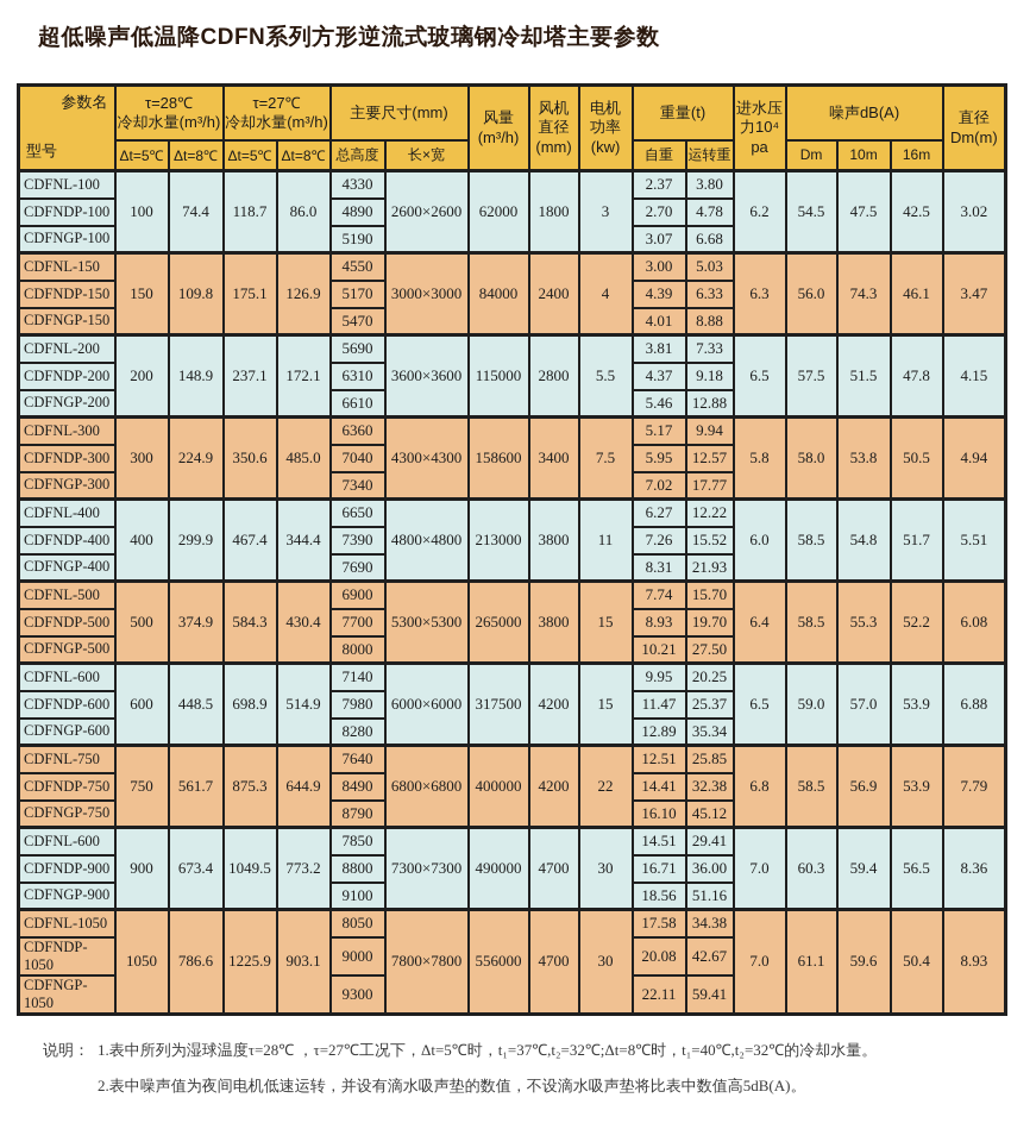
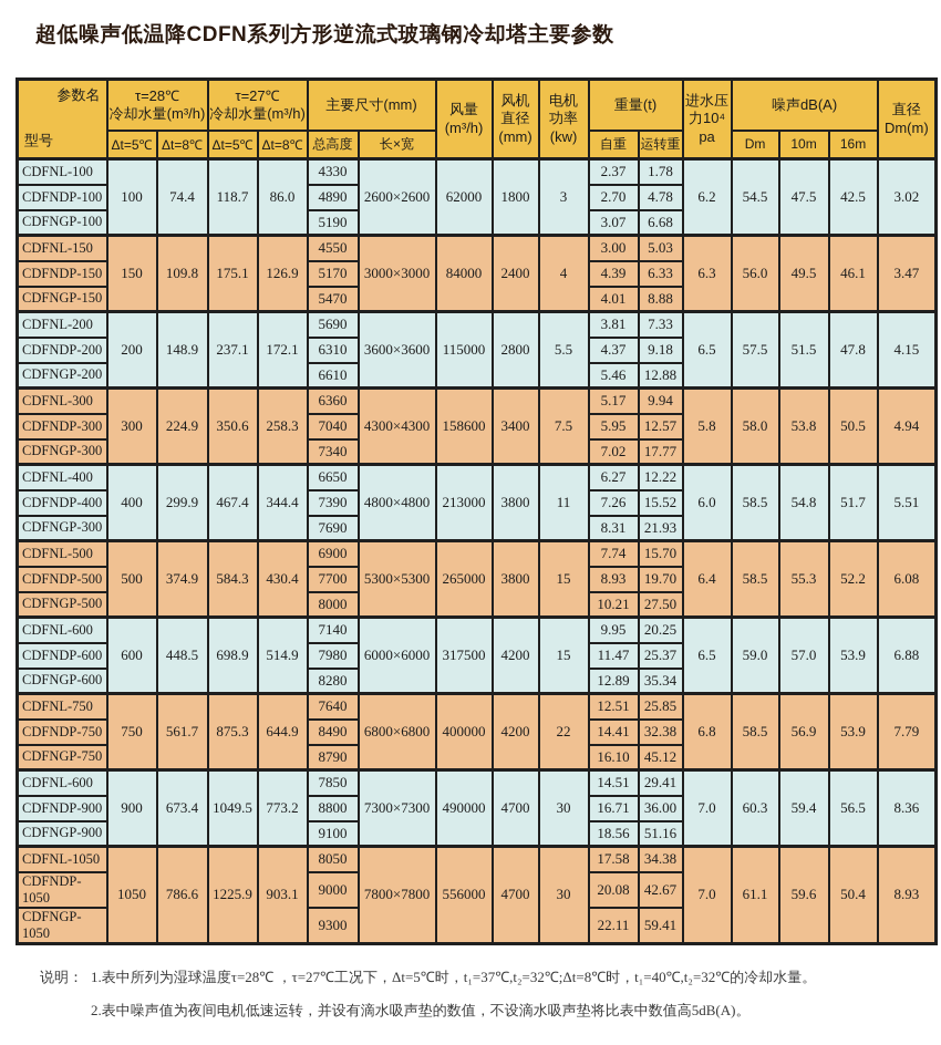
  超低噪声低温降CDFN系列方形逆流式玻璃钢冷却塔主要参数
  参数名 型号	τ=28℃ 冷却水量(m³/h)	τ=27℃ 冷却水量(m³/h)	主要尺寸(mm)	风量 (m³/h)	风机 直径 (mm)	电机 功率 (kw)	重量(t)	进水压 力10⁴ pa	噪声dB(A)	直径 Dm(m)
  Δt=5℃	Δt=8℃	Δt=5℃	Δt=8℃	总高度	长×宽	自重	运转重	Dm	10m	16m
- CDFNL-100	100	74.4	118.7	86.0	4330	2600×2600	62000	1800	3	2.37	3.80	6.2	54.5	47.5	42.5	3.02
+ CDFNL-100	100	74.4	118.7	86.0	4330	2600×2600	62000	1800	3	2.37	1.78	6.2	54.5	47.5	42.5	3.02
  CDFNDP-100	4890	2.70	4.78
  CDFNGP-100	5190	3.07	6.68
- CDFNL-150	150	109.8	175.1	126.9	4550	3000×3000	84000	2400	4	3.00	5.03	6.3	56.0	74.3	46.1	3.47
+ CDFNL-150	150	109.8	175.1	126.9	4550	3000×3000	84000	2400	4	3.00	5.03	6.3	56.0	49.5	46.1	3.47
  CDFNDP-150	5170	4.39	6.33
  CDFNGP-150	5470	4.01	8.88
  CDFNL-200	200	148.9	237.1	172.1	5690	3600×3600	115000	2800	5.5	3.81	7.33	6.5	57.5	51.5	47.8	4.15
  CDFNDP-200	6310	4.37	9.18
  CDFNGP-200	6610	5.46	12.88
- CDFNL-300	300	224.9	350.6	485.0	6360	4300×4300	158600	3400	7.5	5.17	9.94	5.8	58.0	53.8	50.5	4.94
+ CDFNL-300	300	224.9	350.6	258.3	6360	4300×4300	158600	3400	7.5	5.17	9.94	5.8	58.0	53.8	50.5	4.94
  CDFNDP-300	7040	5.95	12.57
  CDFNGP-300	7340	7.02	17.77
  CDFNL-400	400	299.9	467.4	344.4	6650	4800×4800	213000	3800	11	6.27	12.22	6.0	58.5	54.8	51.7	5.51
  CDFNDP-400	7390	7.26	15.52
- CDFNGP-400	7690	8.31	21.93
+ CDFNGP-300	7690	8.31	21.93
  CDFNL-500	500	374.9	584.3	430.4	6900	5300×5300	265000	3800	15	7.74	15.70	6.4	58.5	55.3	52.2	6.08
  CDFNDP-500	7700	8.93	19.70
  CDFNGP-500	8000	10.21	27.50
  CDFNL-600	600	448.5	698.9	514.9	7140	6000×6000	317500	4200	15	9.95	20.25	6.5	59.0	57.0	53.9	6.88
  CDFNDP-600	7980	11.47	25.37
  CDFNGP-600	8280	12.89	35.34
  CDFNL-750	750	561.7	875.3	644.9	7640	6800×6800	400000	4200	22	12.51	25.85	6.8	58.5	56.9	53.9	7.79
  CDFNDP-750	8490	14.41	32.38
  CDFNGP-750	8790	16.10	45.12
  CDFNL-600	900	673.4	1049.5	773.2	7850	7300×7300	490000	4700	30	14.51	29.41	7.0	60.3	59.4	56.5	8.36
  CDFNDP-900	8800	16.71	36.00
  CDFNGP-900	9100	18.56	51.16
  CDFNL-1050	1050	786.6	1225.9	903.1	8050	7800×7800	556000	4700	30	17.58	34.38	7.0	61.1	59.6	50.4	8.93
  CDFNDP-1050	9000	20.08	42.67
  CDFNGP-1050	9300	22.11	59.41
  说明：
  1.表中所列为湿球温度τ=28℃ ，τ=27℃工况下，Δt=5℃时，t₁=37℃,t₂=32℃;Δt=8℃时，t₁=40℃,t₂=32℃的冷却水量。
  2.表中噪声值为夜间电机低速运转，并设有滴水吸声垫的数值，不设滴水吸声垫将比表中数值高5dB(A)。
